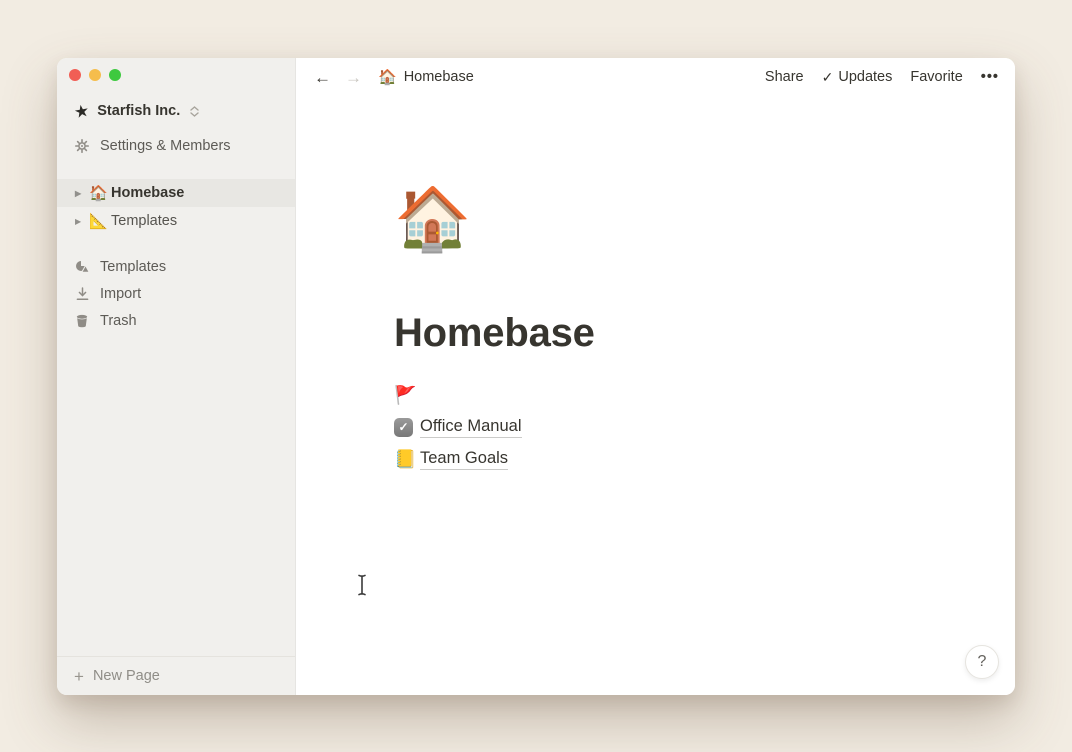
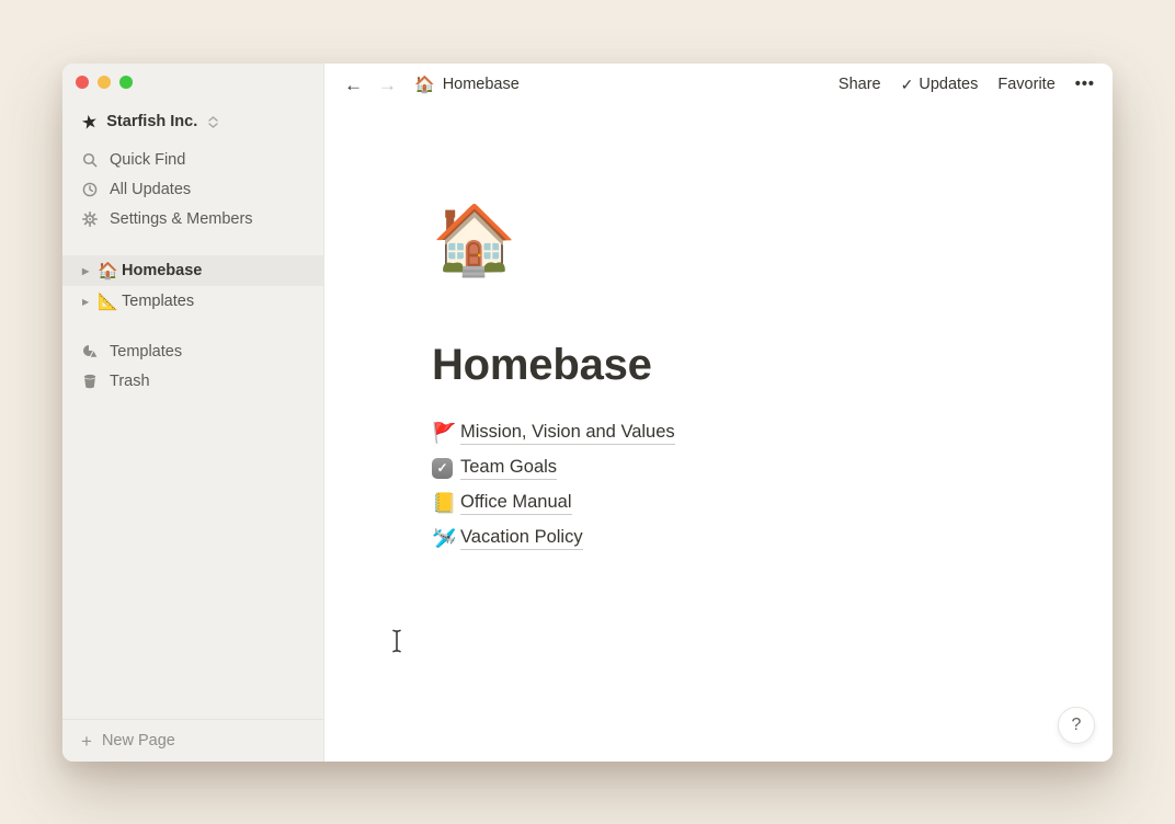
  Starfish Inc.
+ Quick Find
+ All Updates
  Settings & Members
  ▶
  🏠
  Homebase
  ▶
  📐
  Templates
  Templates
- Import
  Trash
  +
  New Page
  ←
  →
  🏠
  Homebase
  Share
  ✓
  Updates
  Favorite
  •••
  🏠
  Homebase
  🚩
+ Mission, Vision and Values
  ✓
- Office Manual
+ Team Goals
  📒
- Team Goals
+ Office Manual
+ 🛩️
+ Vacation Policy
  ?
